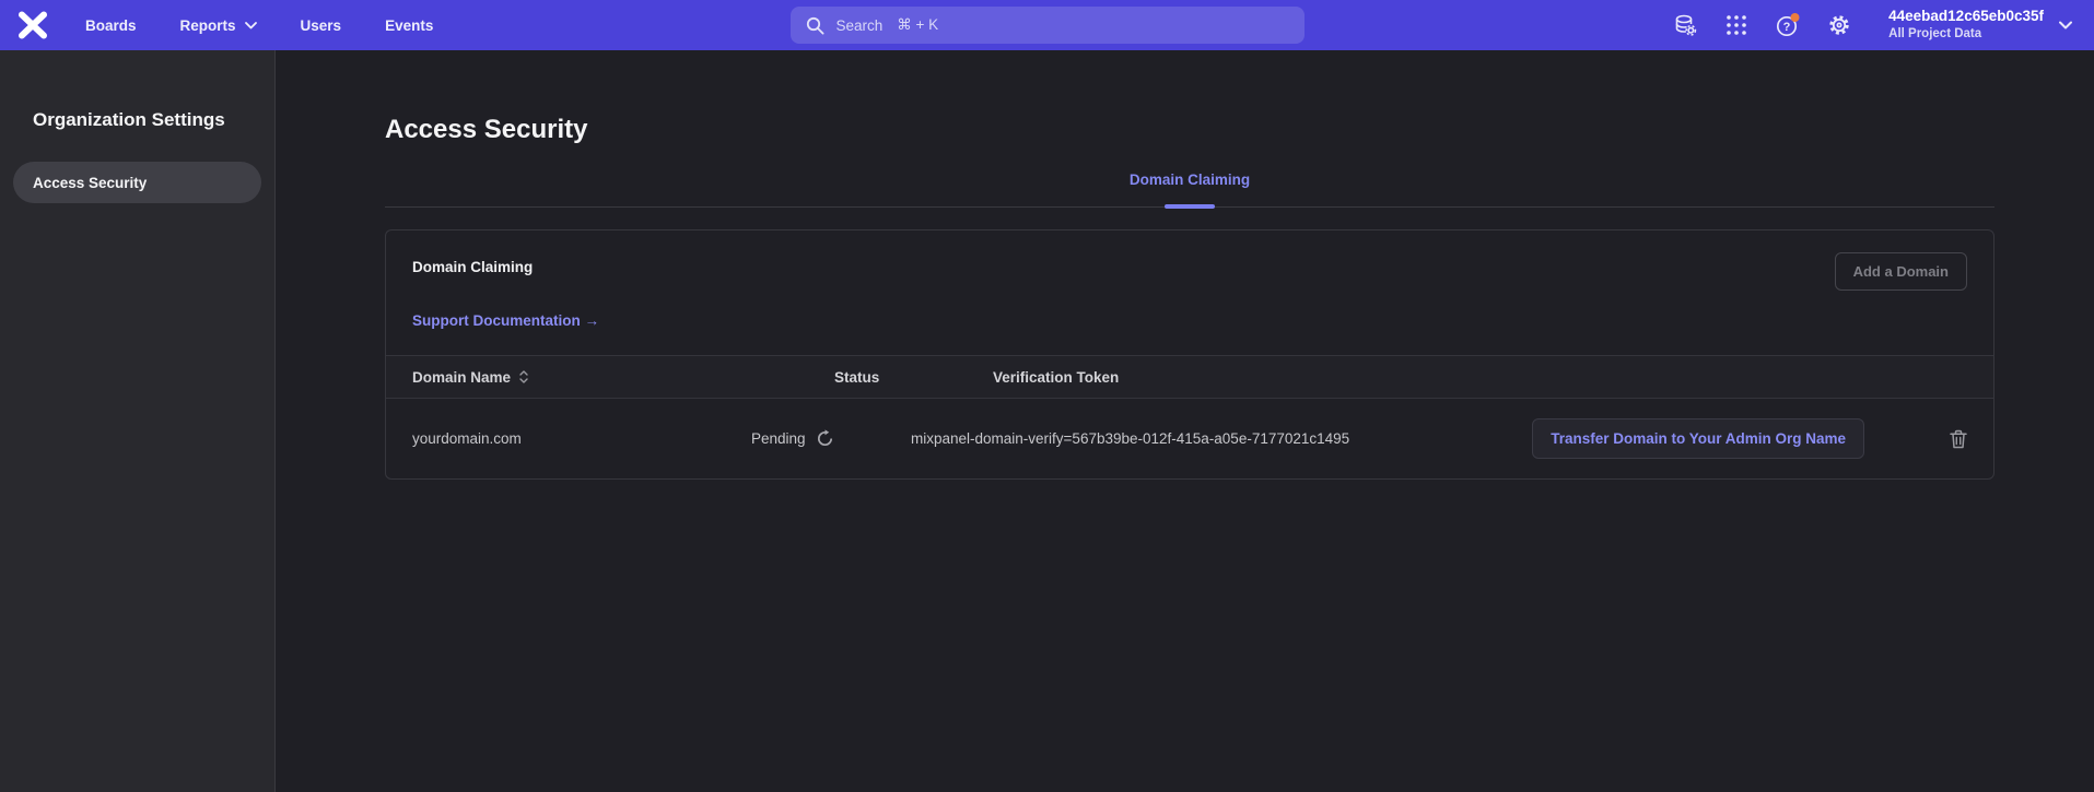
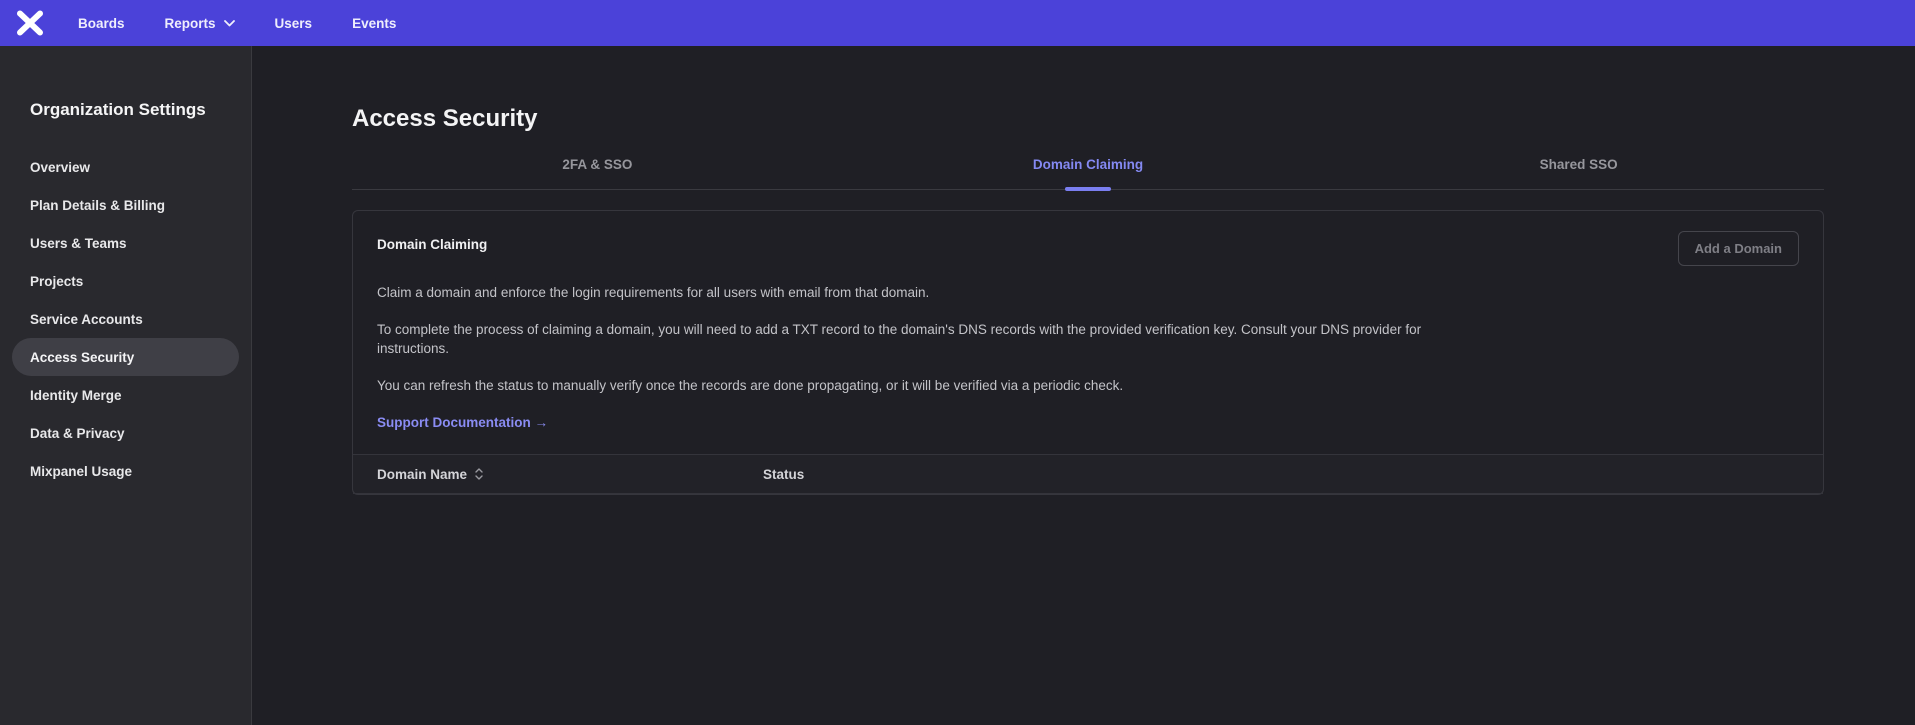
  Boards
  Reports
  Users
  Events
- Search
- ⌘ + K
- ?
- 44eebad12c65eb0c35f
- All Project Data
  Organization Settings
+ Overview
+ Plan Details & Billing
+ Users & Teams
+ Projects
+ Service Accounts
  Access Security
+ Identity Merge
+ Data & Privacy
+ Mixpanel Usage
  Access Security
+ 2FA & SSO
  Domain Claiming
+ Shared SSO
  Domain Claiming
  Add a Domain
+ Claim a domain and enforce the login requirements for all users with email from that domain.
+ To complete the process of claiming a domain, you will need to add a TXT record to the domain's DNS records with the provided verification key. Consult your DNS provider for instructions.
+ You can refresh the status to manually verify once the records are done propagating, or it will be verified via a periodic check.
  Support Documentation →
  Domain Name
  Status
- Verification Token
- yourdomain.com
- Pending
- mixpanel-domain-verify=567b39be-012f-415a-a05e-7177021c1495
- Transfer Domain to Your Admin Org Name
